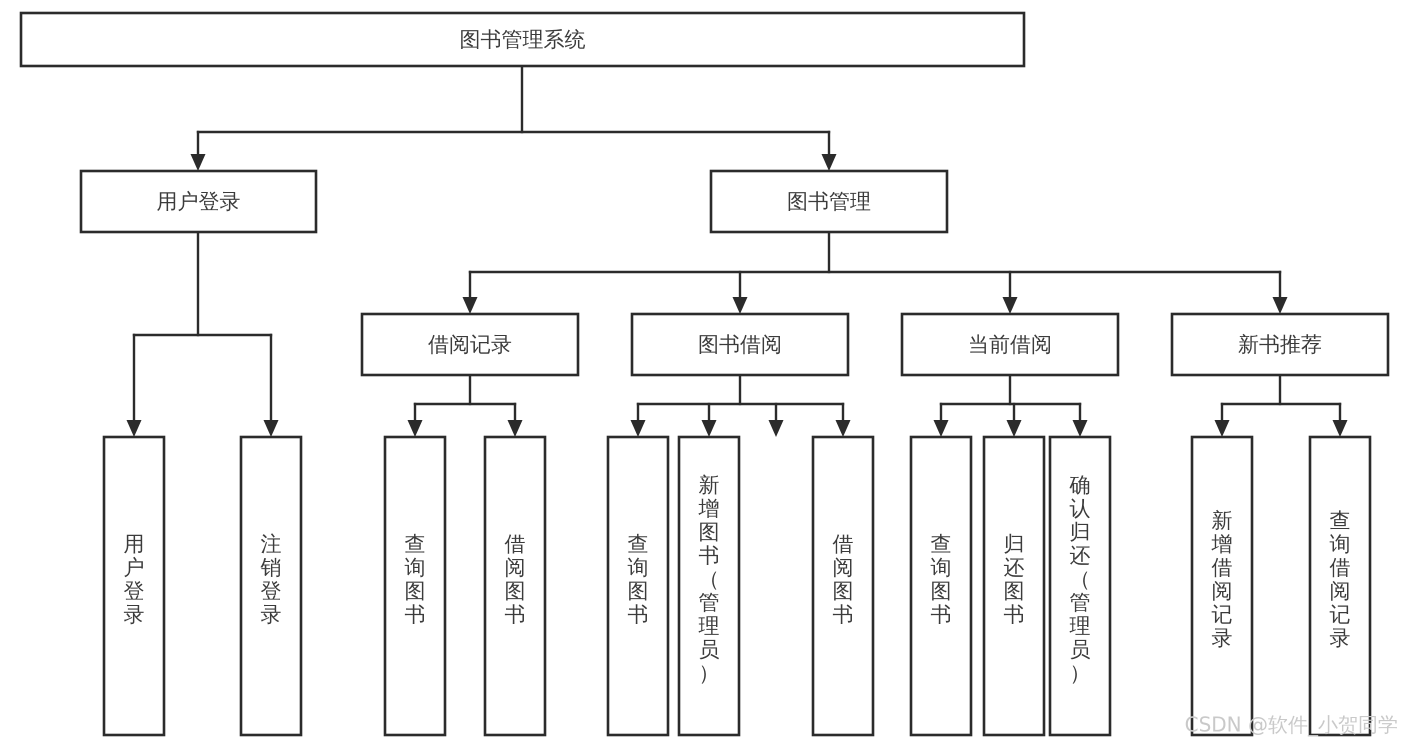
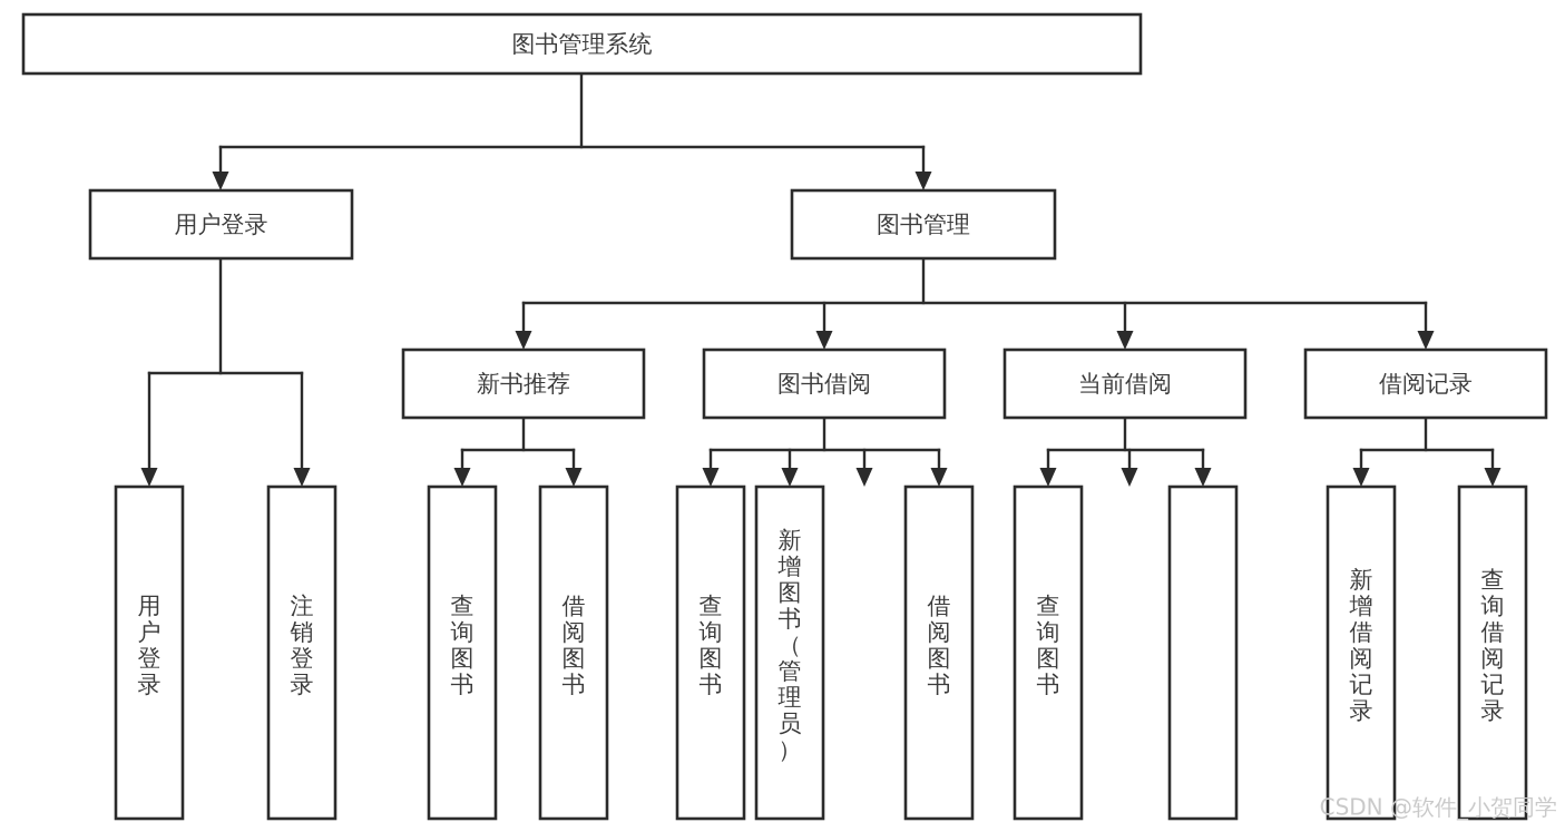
  图书管理系统
  用户登录
  图书管理
- 借阅记录
+ 新书推荐
  图书借阅
  当前借阅
- 新书推荐
+ 借阅记录
  用户登录
  注销登录
  查询图书
  借阅图书
  查询图书
  新增图书（管理员）
  借阅图书
  查询图书
- 归还图书
- 确认归还（管理员）
  新增借阅记录
  查询借阅记录
  CSDN @软件_小贺同学
